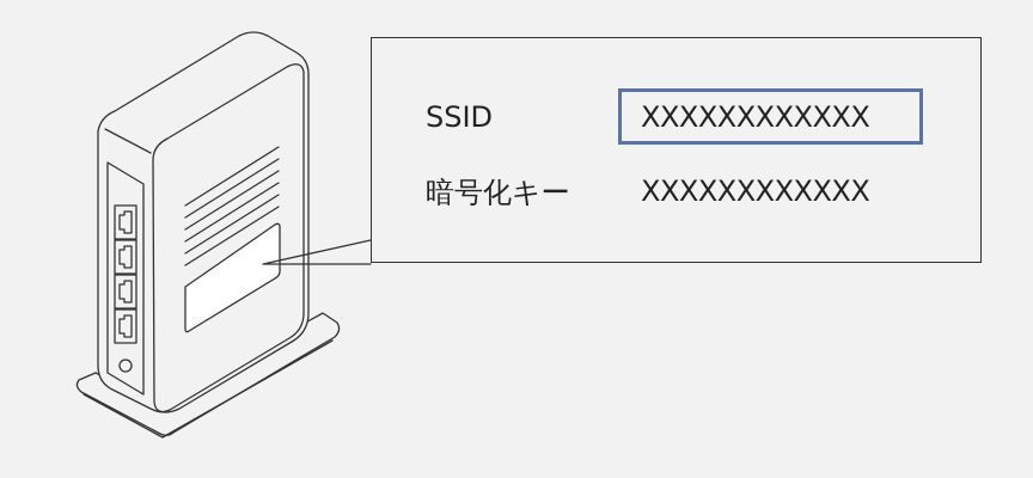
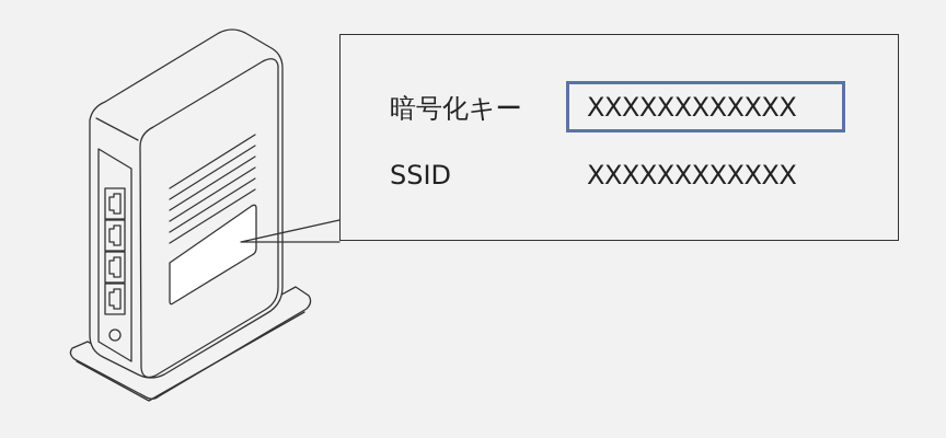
- SSID
+ 暗号化キー
  XXXXXXXXXXXX
- 暗号化キー
+ SSID
  XXXXXXXXXXXX
